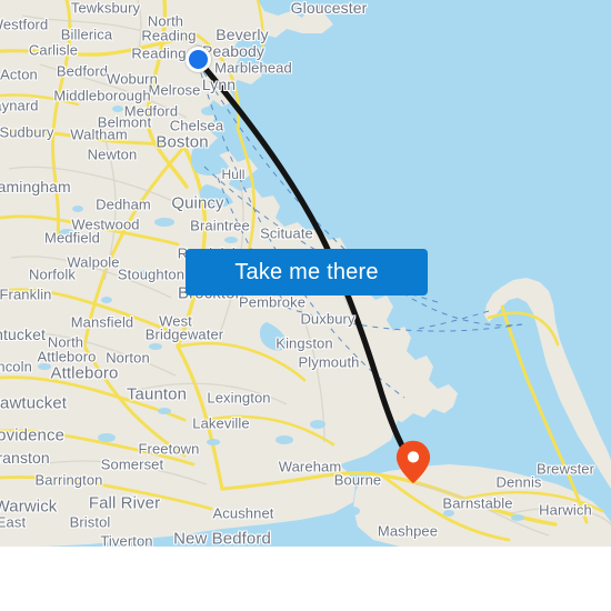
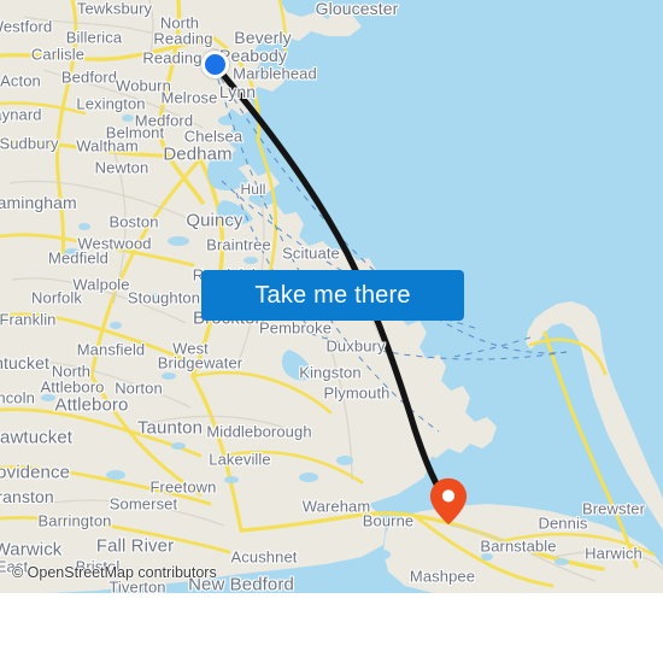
  Tewksbury
  Gloucester
  North
  Reading
  Beverly
  estford
  Billerica
  Carlisle
  Reading
  eabody
  Marblehead
  Acton
  Bedford
  Woburn
  Melrose
  Lynn
  ynard
- Middleborough
+ Lexington
  Medford
  Belmont
  Chelsea
  Waltham
  Sudbury
- Boston
+ Dedham
  Newton
  Hull
  amingham
  Quincy
- Dedham
+ Boston
  Westwood
  Braintree
  Scituate
  Medfield
  Walpole
  Norfolk
  Stoughton
  Pembroke
  Franklin
  Duxbury
  Mansfield
  West
  Bridgewater
  Kingston
  North
  Attleboro
  Norton
  Plymouth
  ncoln
  Attleboro
  Taunton
- Lexington
+ Middleborough
  awtucket
  Lakeville
  ovidence
  Freetown
  anston
  Somerset
  Wareham
  Bourne
  Brewster
  Barrington
  Dennis
  Fall River
  Warwick
  Barnstable
  Harwich
  Acushnet
  Bristol
  East
  Mashpee
  Tiverton
  New Bedford
  Take me there
+ © OpenStreetMap contributors
